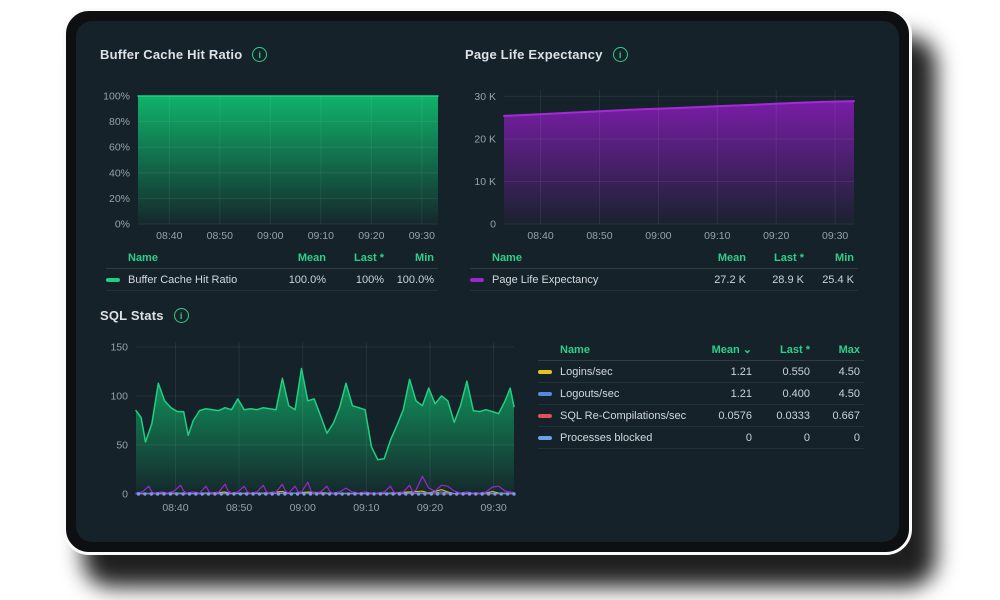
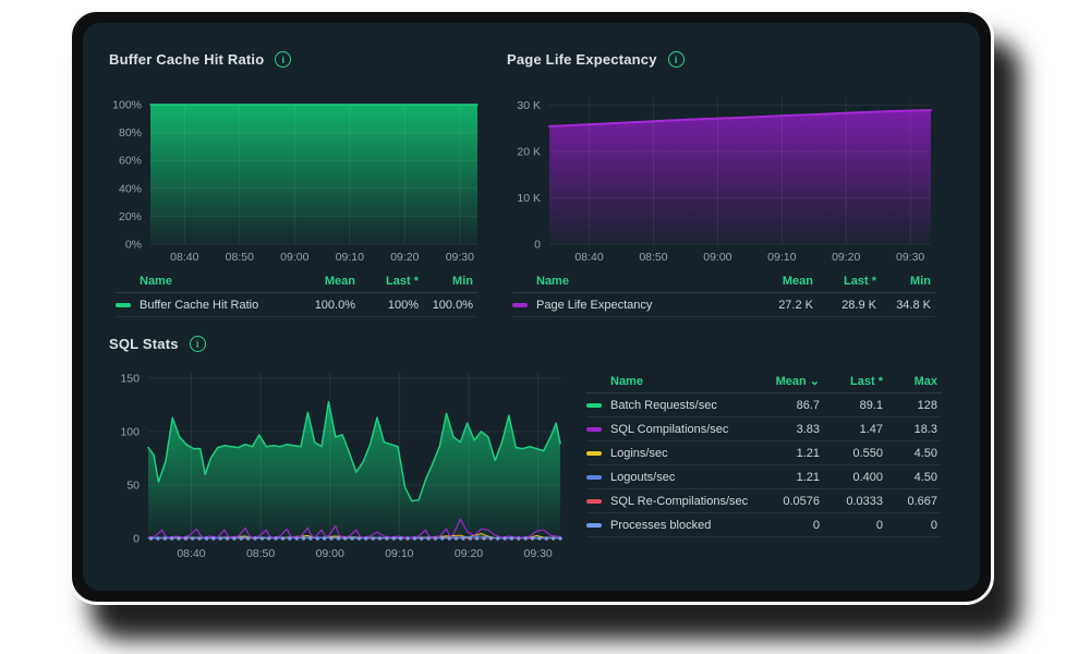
  Buffer Cache Hit Ratio
  i
  0%
  20%
  40%
  60%
  80%
  100%
  08:40
  08:50
  09:00
  09:10
  09:20
  09:30
  Name
  Mean
  Last *
  Min
  Buffer Cache Hit Ratio
  100.0%
  100%
  100.0%
  Page Life Expectancy
  i
  0
  10 K
  20 K
  30 K
  08:40
  08:50
  09:00
  09:10
  09:20
  09:30
  Name
  Mean
  Last *
  Min
  Page Life Expectancy
  27.2 K
  28.9 K
- 25.4 K
+ 34.8 K
  SQL Stats
  i
  0
  50
  100
  150
  08:40
  08:50
  09:00
  09:10
  09:20
  09:30
  Name
  Mean ⌄
  Last *
  Max
+ Batch Requests/sec
+ 86.7
+ 89.1
+ 128
+ SQL Compilations/sec
+ 3.83
+ 1.47
+ 18.3
  Logins/sec
  1.21
  0.550
  4.50
  Logouts/sec
  1.21
  0.400
  4.50
  SQL Re-Compilations/sec
  0.0576
  0.0333
  0.667
  Processes blocked
  0
  0
  0
